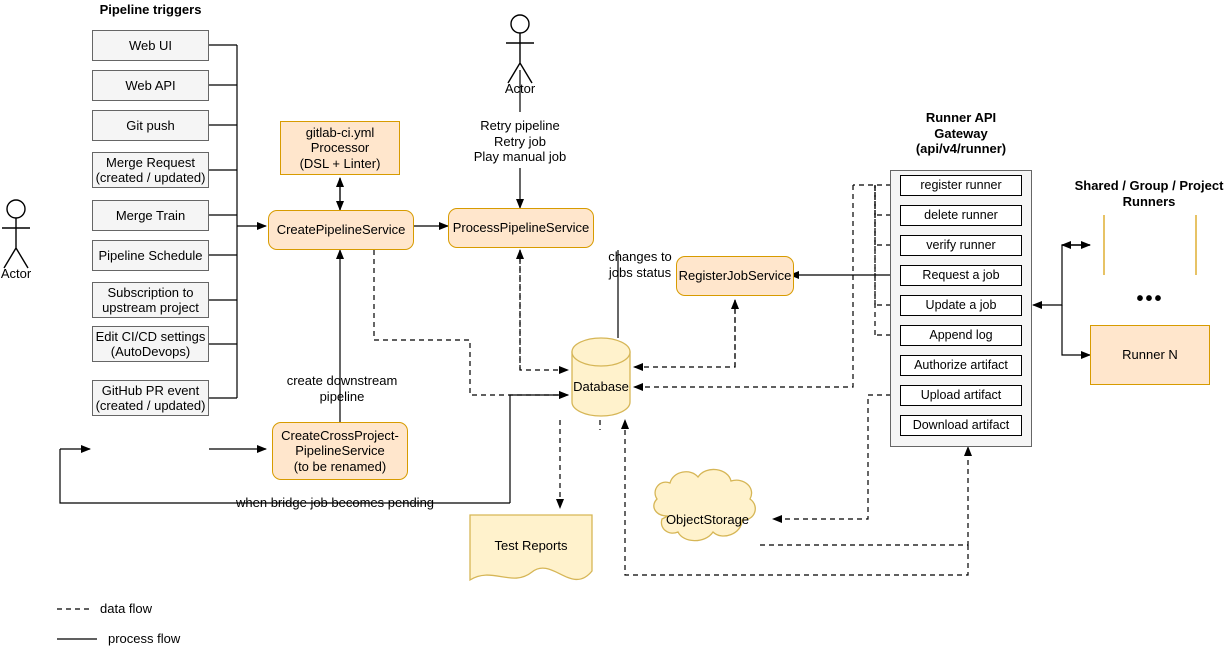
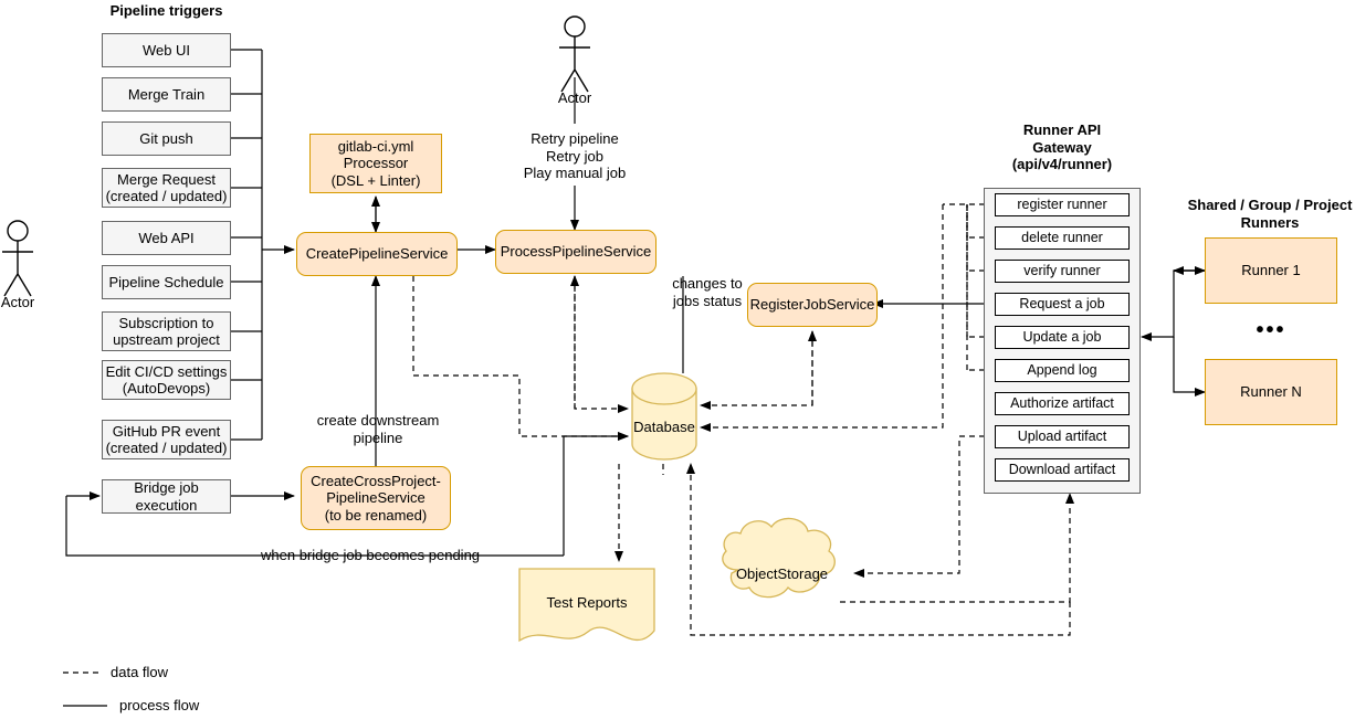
  Pipeline triggers
  Actor
  Actor
  Retry pipeline
  Retry job
  Play manual job
  changes to
  jobs status
  create downstream
  pipeline
  when bridge job becomes pending
  Runner API
  Gateway
  (api/v4/runner)
  Shared / Group / Project
  Runners
  •••
  Web UI
- Web API
+ Merge Train
  Git push
  Merge Request
  (created / updated)
- Merge Train
+ Web API
  Pipeline Schedule
  Subscription to
  upstream project
  Edit CI/CD settings
  (AutoDevops)
  GitHub PR event
  (created / updated)
+ Bridge job execution
  gitlab-ci.yml
  Processor
  (DSL + Linter)
  CreatePipelineService
  ProcessPipelineService
  RegisterJobService
  CreateCrossProject-
  PipelineService
  (to be renamed)
  Database
  Test Reports
  ObjectStorage
  register runner
  delete runner
  verify runner
  Request a job
  Update a job
  Append log
  Authorize artifact
  Upload artifact
  Download artifact
+ Runner 1
  Runner N
  data flow
  process flow
